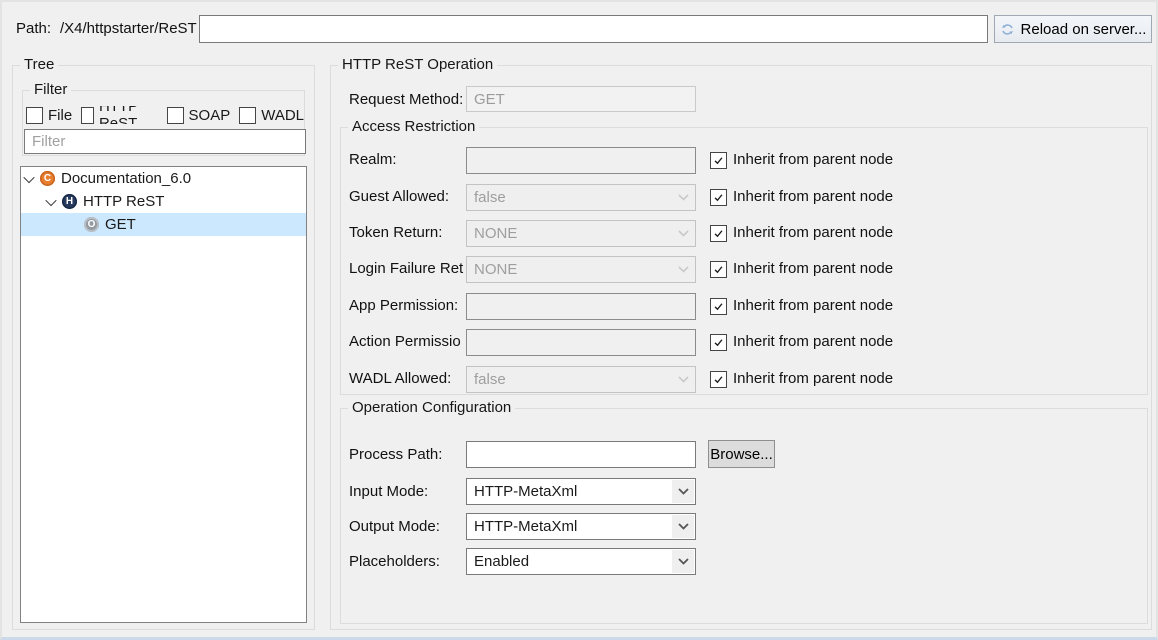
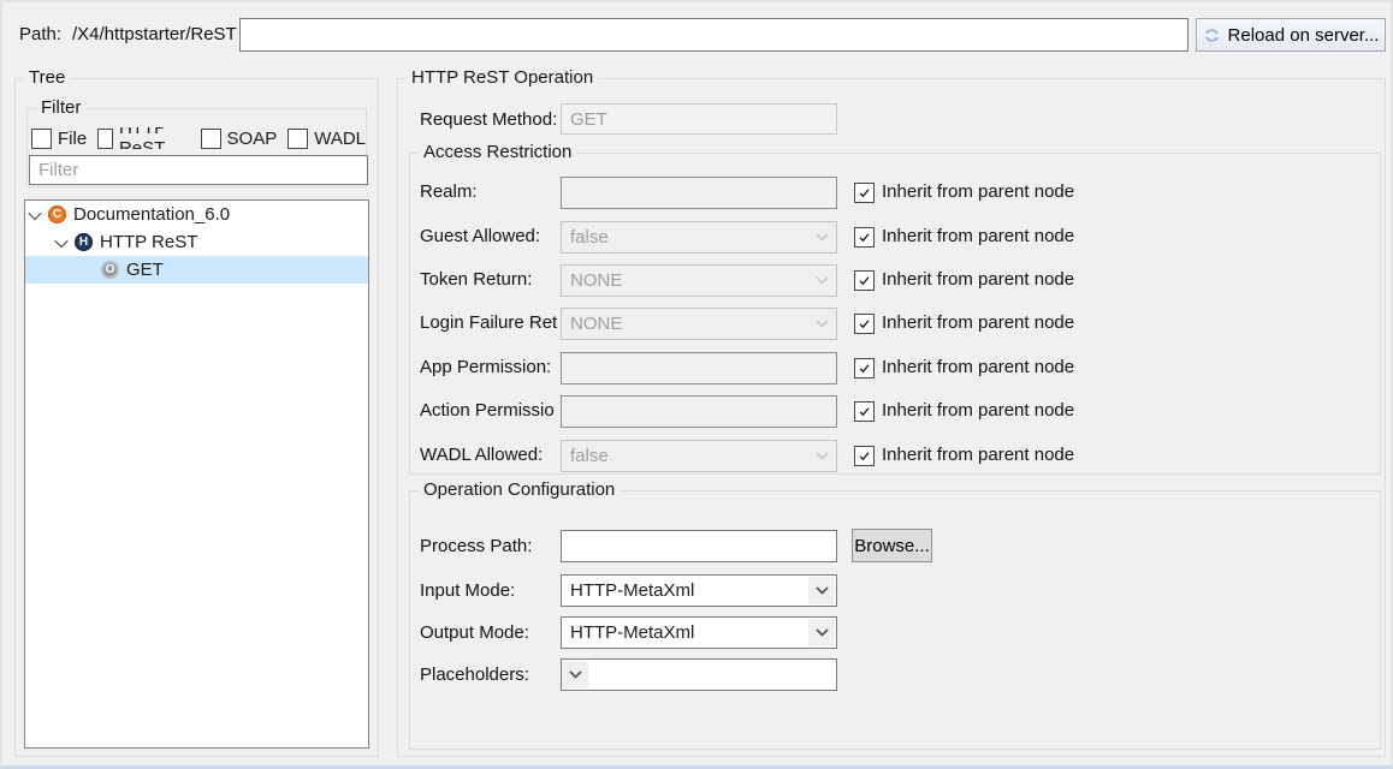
  Path:
  /X4/httpstarter/ReST
  Reload on server...
  Tree
  Filter
  File
  HTTP ReST
  SOAP
  WADL
  Filter
  C
  Documentation_6.0
  H
  HTTP ReST
  O
  GET
  HTTP ReST Operation
  Request Method:
  GET
  Access Restriction
  Realm:
  Inherit from parent node
  Guest Allowed:
  false
  Inherit from parent node
  Token Return:
  NONE
  Inherit from parent node
  Login Failure Ret
  NONE
  Inherit from parent node
  App Permission:
  Inherit from parent node
  Action Permissio
  Inherit from parent node
  WADL Allowed:
  false
  Inherit from parent node
  Operation Configuration
  Process Path:
  Browse...
  Input Mode:
  HTTP-MetaXml
  Output Mode:
  HTTP-MetaXml
  Placeholders:
- Enabled
